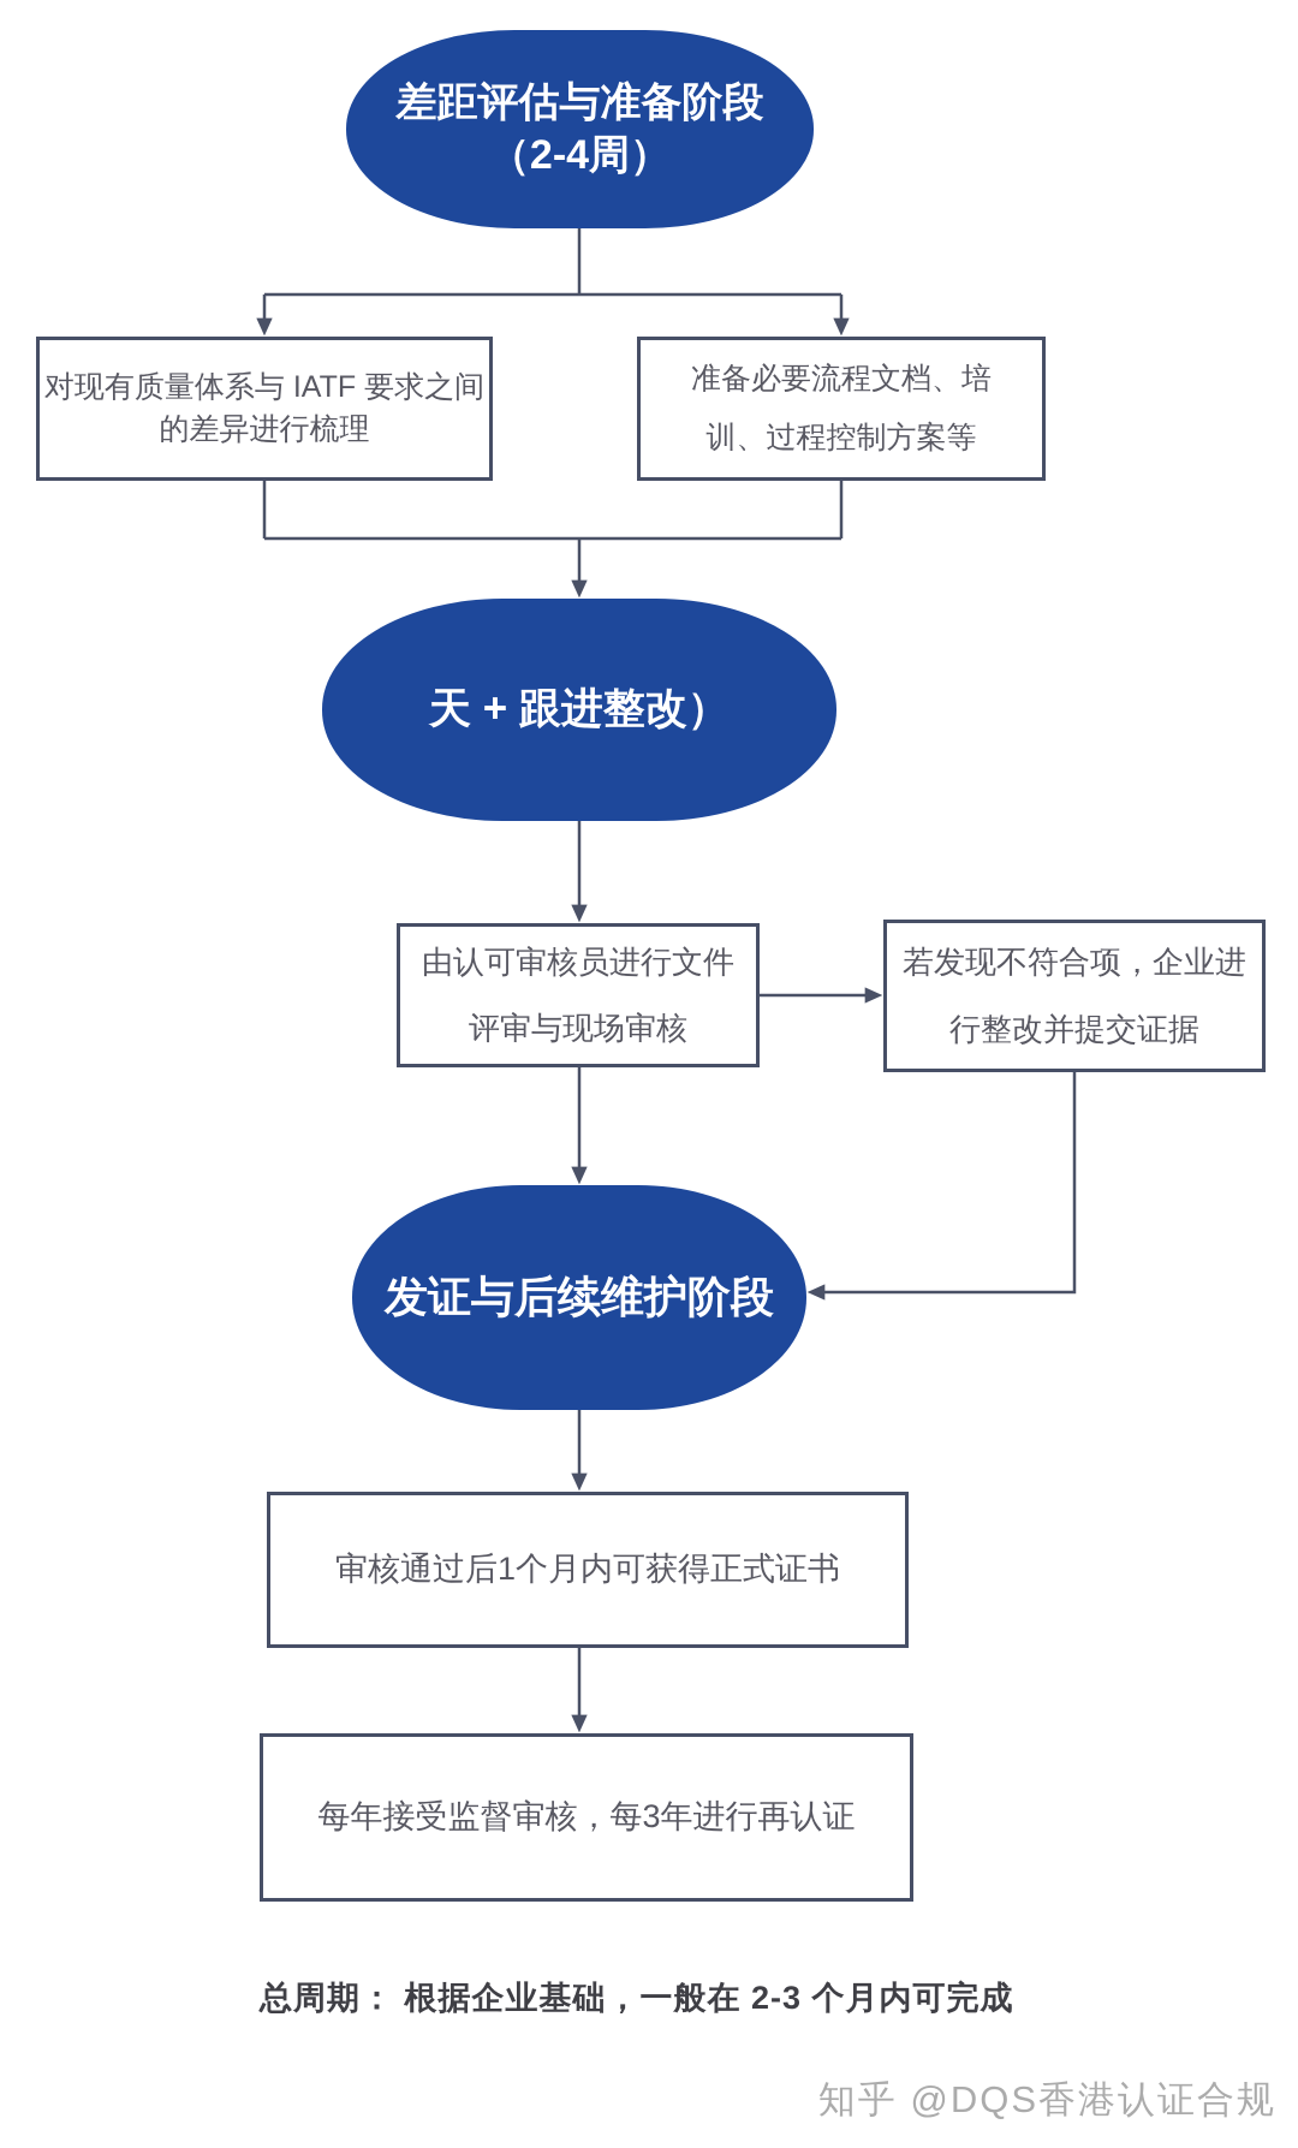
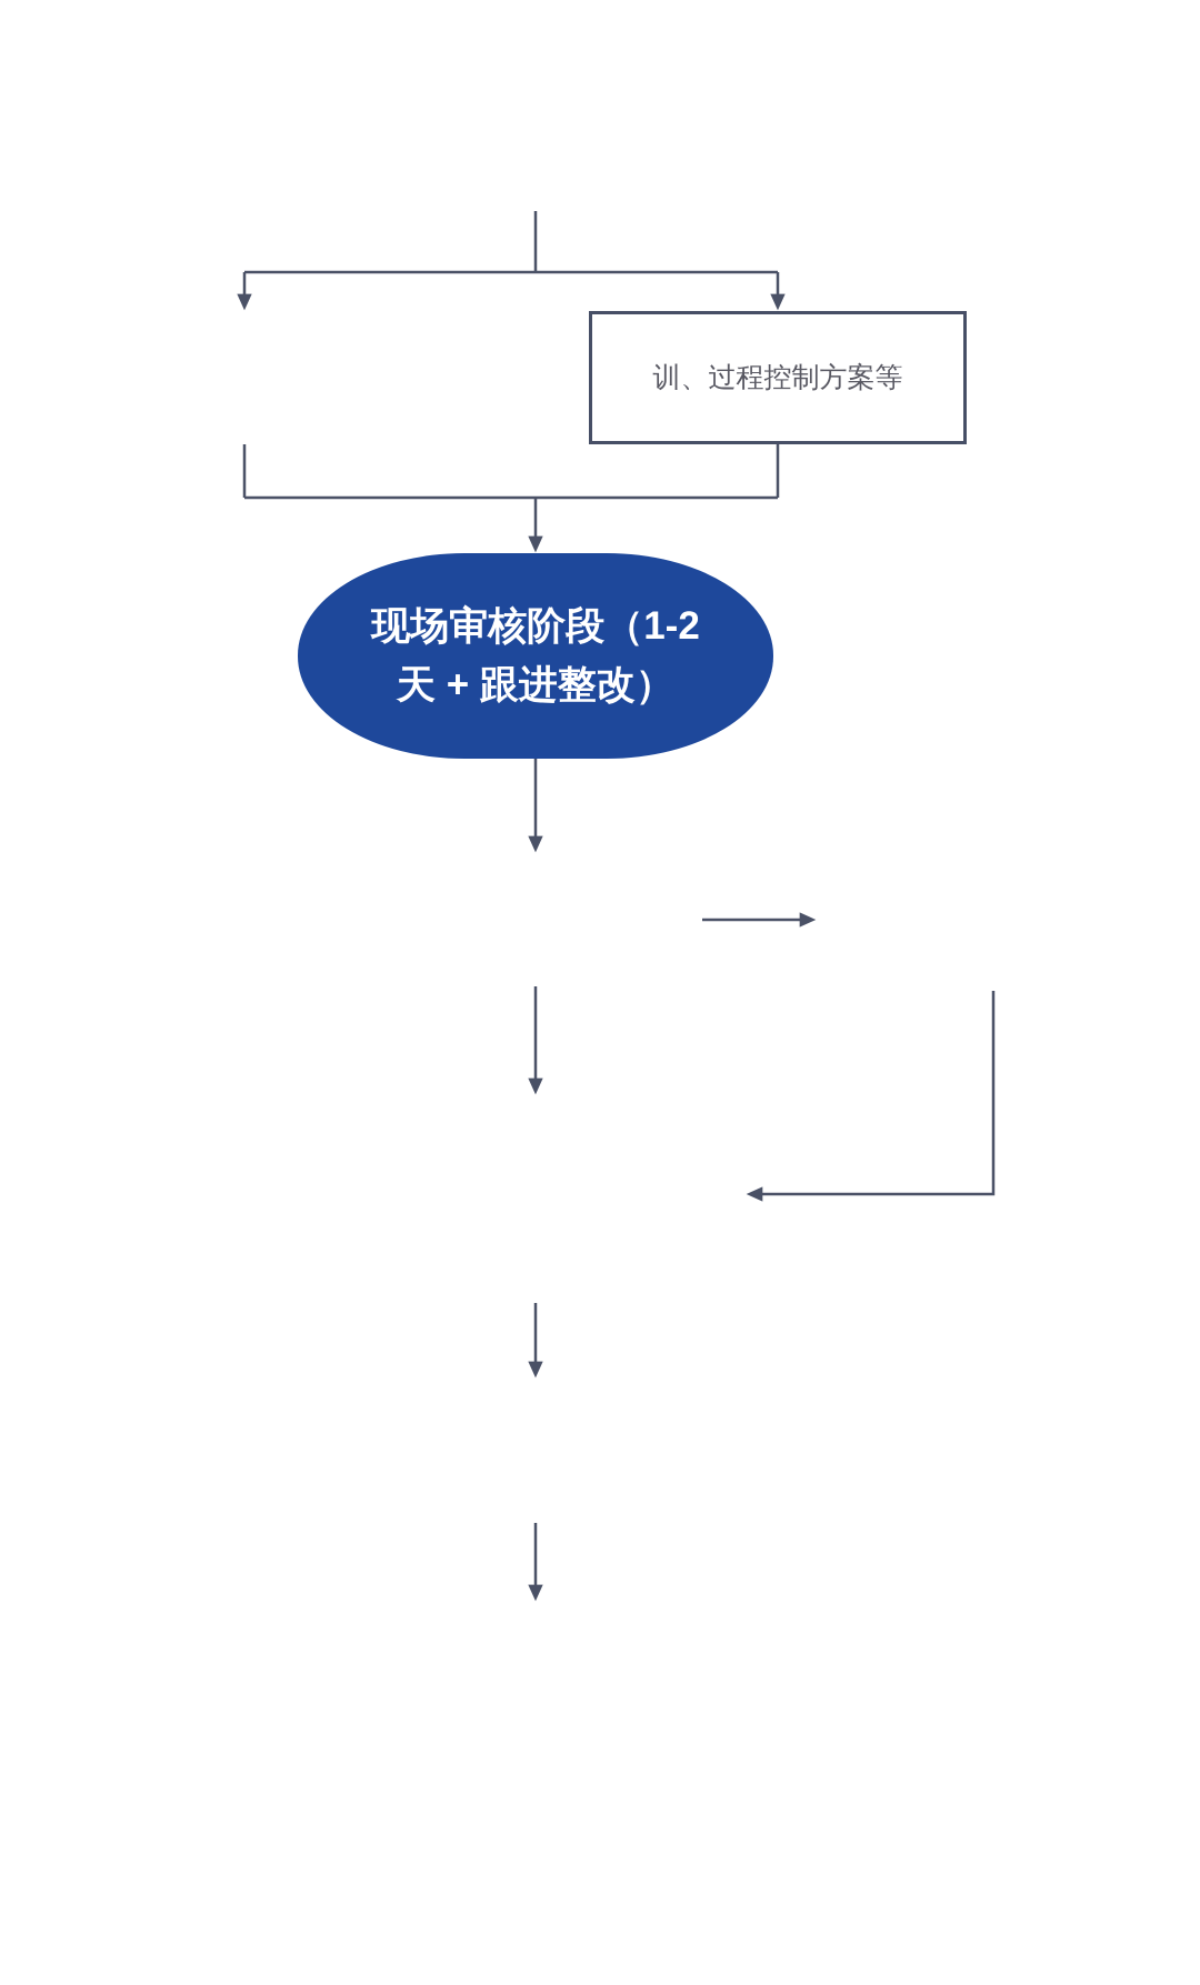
- 差距评估与准备阶段
- （2-4周）
- 对现有质量体系与 IATF 要求之间
- 的差异进行梳理
- 准备必要流程文档、培
  训、过程控制方案等
+ 现场审核阶段（1-2
  天 + 跟进整改）
- 由认可审核员进行文件
- 评审与现场审核
- 若发现不符合项，企业进
- 行整改并提交证据
- 发证与后续维护阶段
- 审核通过后1个月内可获得正式证书
- 每年接受监督审核，每3年进行再认证
- 总周期： 根据企业基础，一般在 2-3 个月内可完成
- 知乎 @DQS香港认证合规
